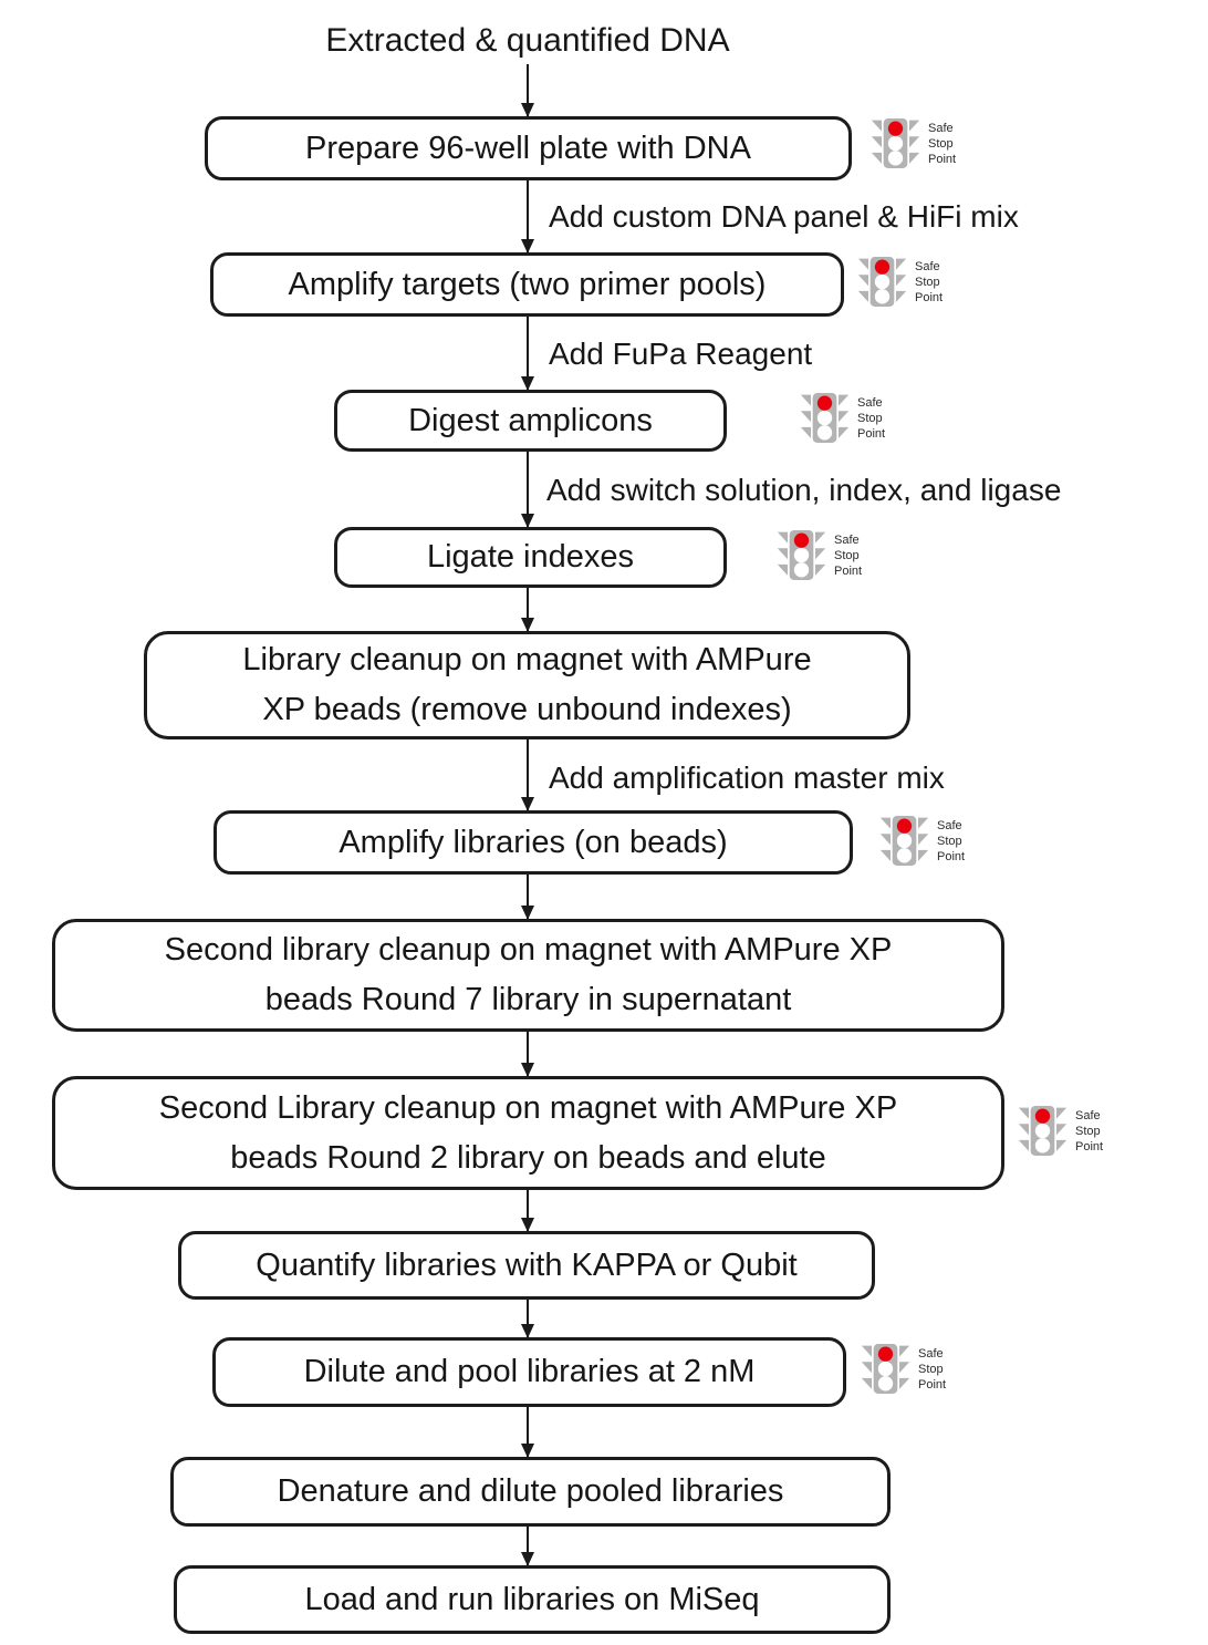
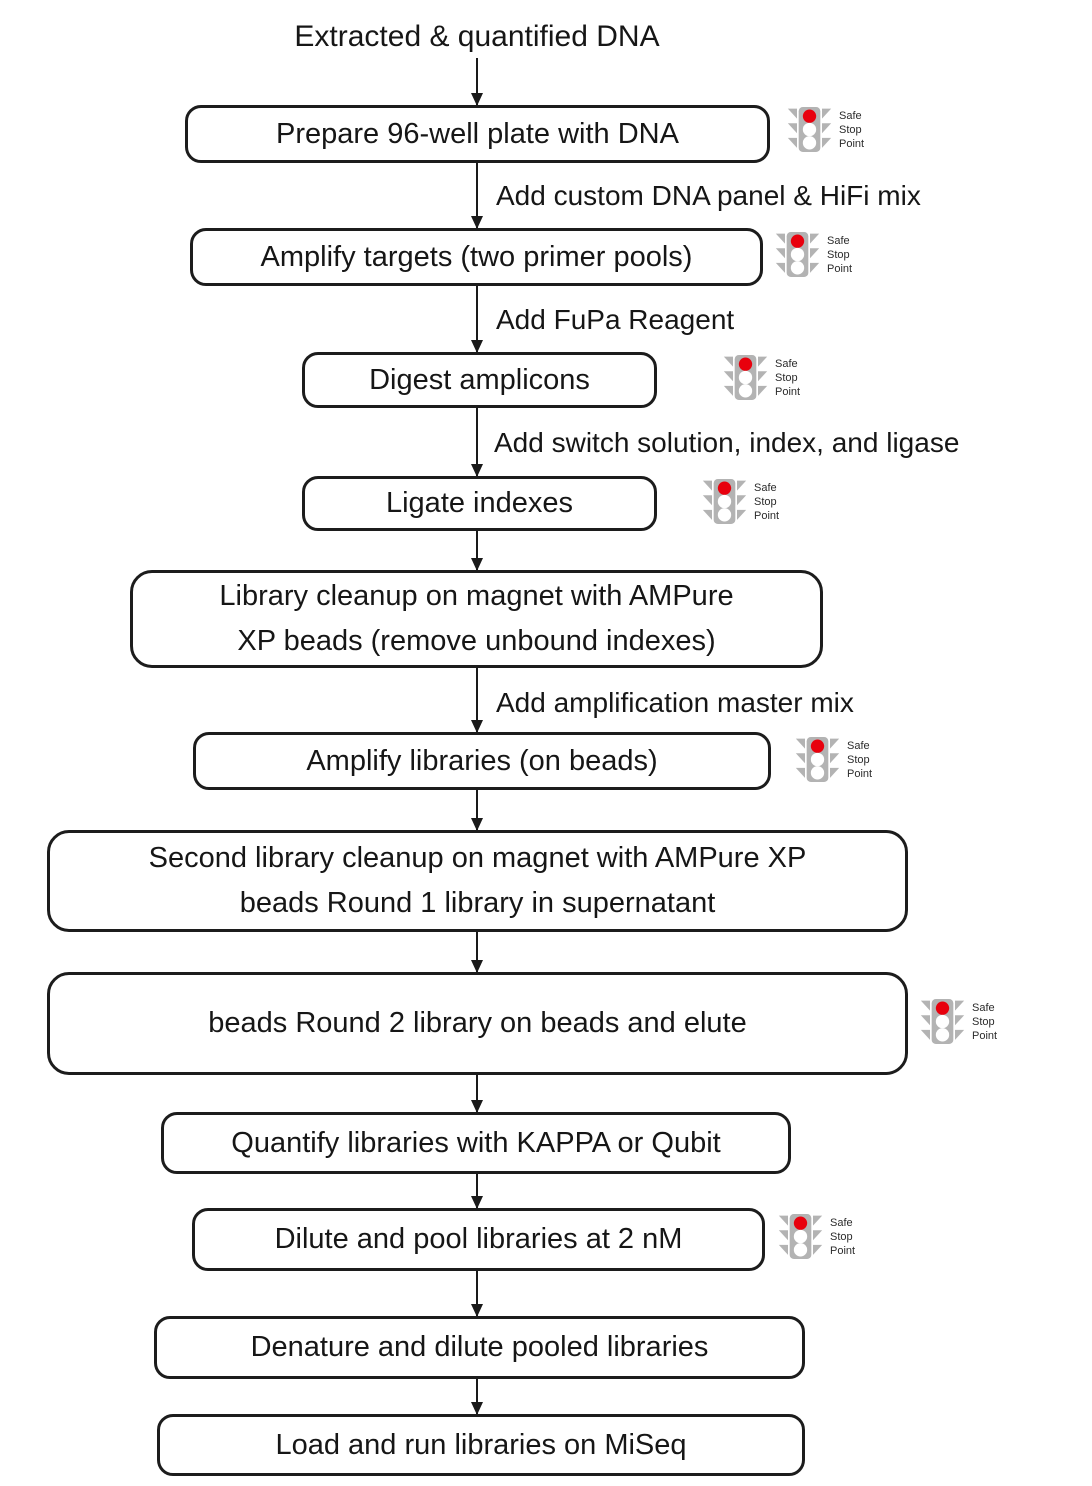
  Extracted & quantified DNA
  Add custom DNA panel & HiFi mix
  Add FuPa Reagent
  Add switch solution, index, and ligase
  Add amplification master mix
  Prepare 96-well plate with DNA
  Amplify targets (two primer pools)
  Digest amplicons
  Ligate indexes
  Library cleanup on magnet with AMPure
  XP beads (remove unbound indexes)
  Amplify libraries (on beads)
  Second library cleanup on magnet with AMPure XP
- beads Round 7 library in supernatant
+ beads Round 1 library in supernatant
- Second Library cleanup on magnet with AMPure XP
  beads Round 2 library on beads and elute
  Quantify libraries with KAPPA or Qubit
  Dilute and pool libraries at 2 nM
  Denature and dilute pooled libraries
  Load and run libraries on MiSeq
  Safe
  Stop
  Point
  Safe
  Stop
  Point
  Safe
  Stop
  Point
  Safe
  Stop
  Point
  Safe
  Stop
  Point
  Safe
  Stop
  Point
  Safe
  Stop
  Point
